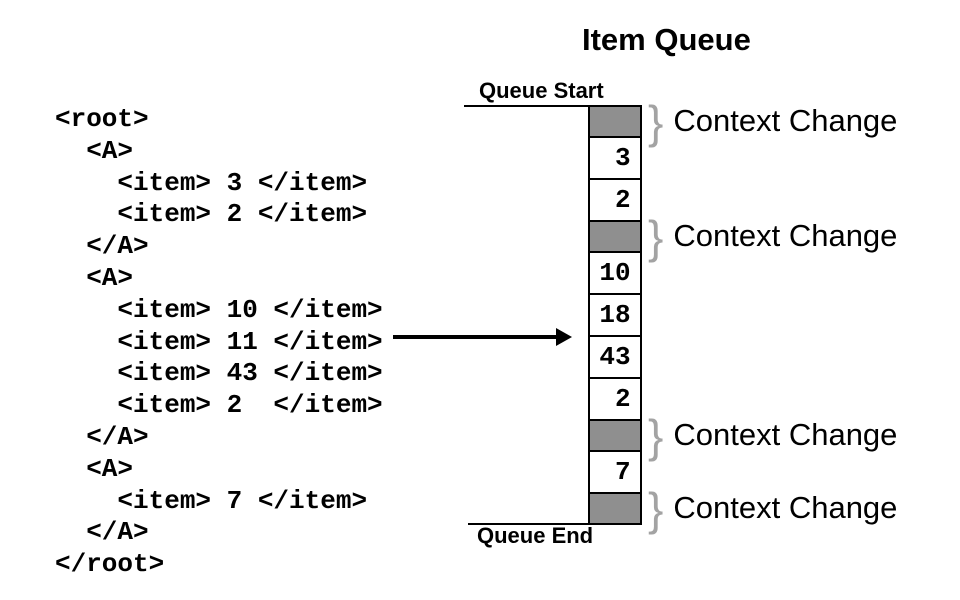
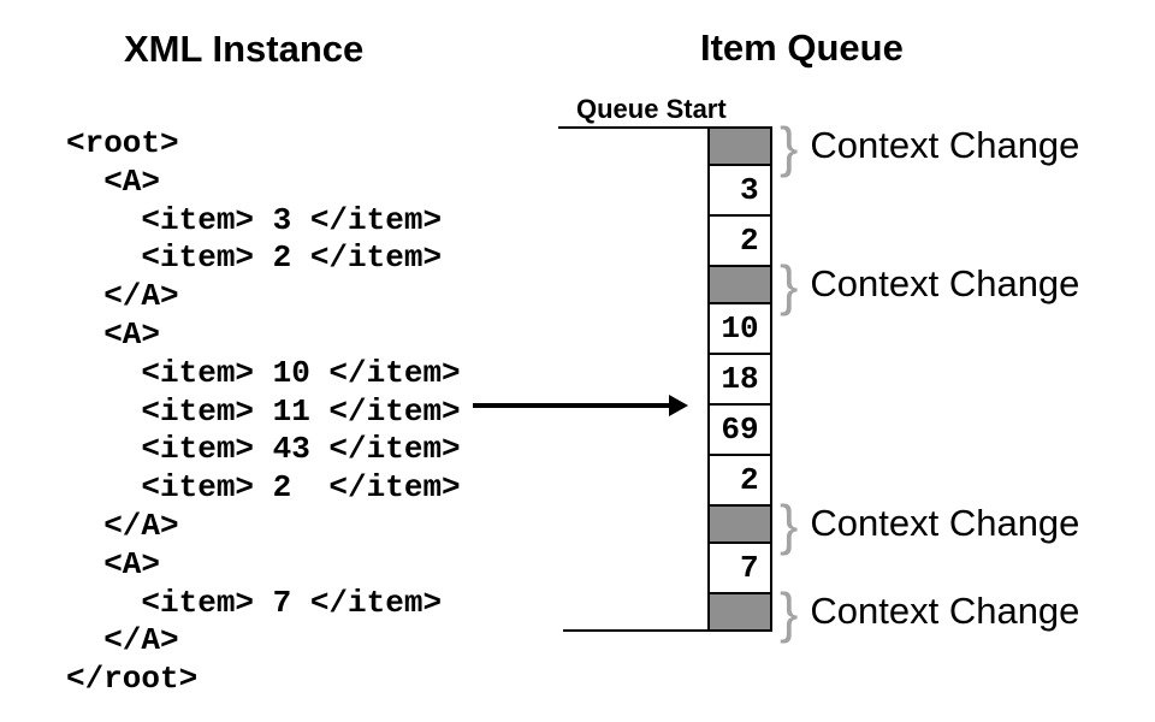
+ XML Instance
  Item Queue
  <root>
  <A>
  <item> 3 </item>
  <item> 2 </item>
  </A>
  <A>
  <item> 10 </item>
  <item> 11 </item>
  <item> 43 </item>
  <item> 2 </item>
  </A>
  <A>
  <item> 7 </item>
  </A>
  </root>
  Queue Start
  3
  2
  10
  18
- 43
+ 69
  2
  7
- Queue End
  }
  Context Change
  }
  Context Change
  }
  Context Change
  }
  Context Change
